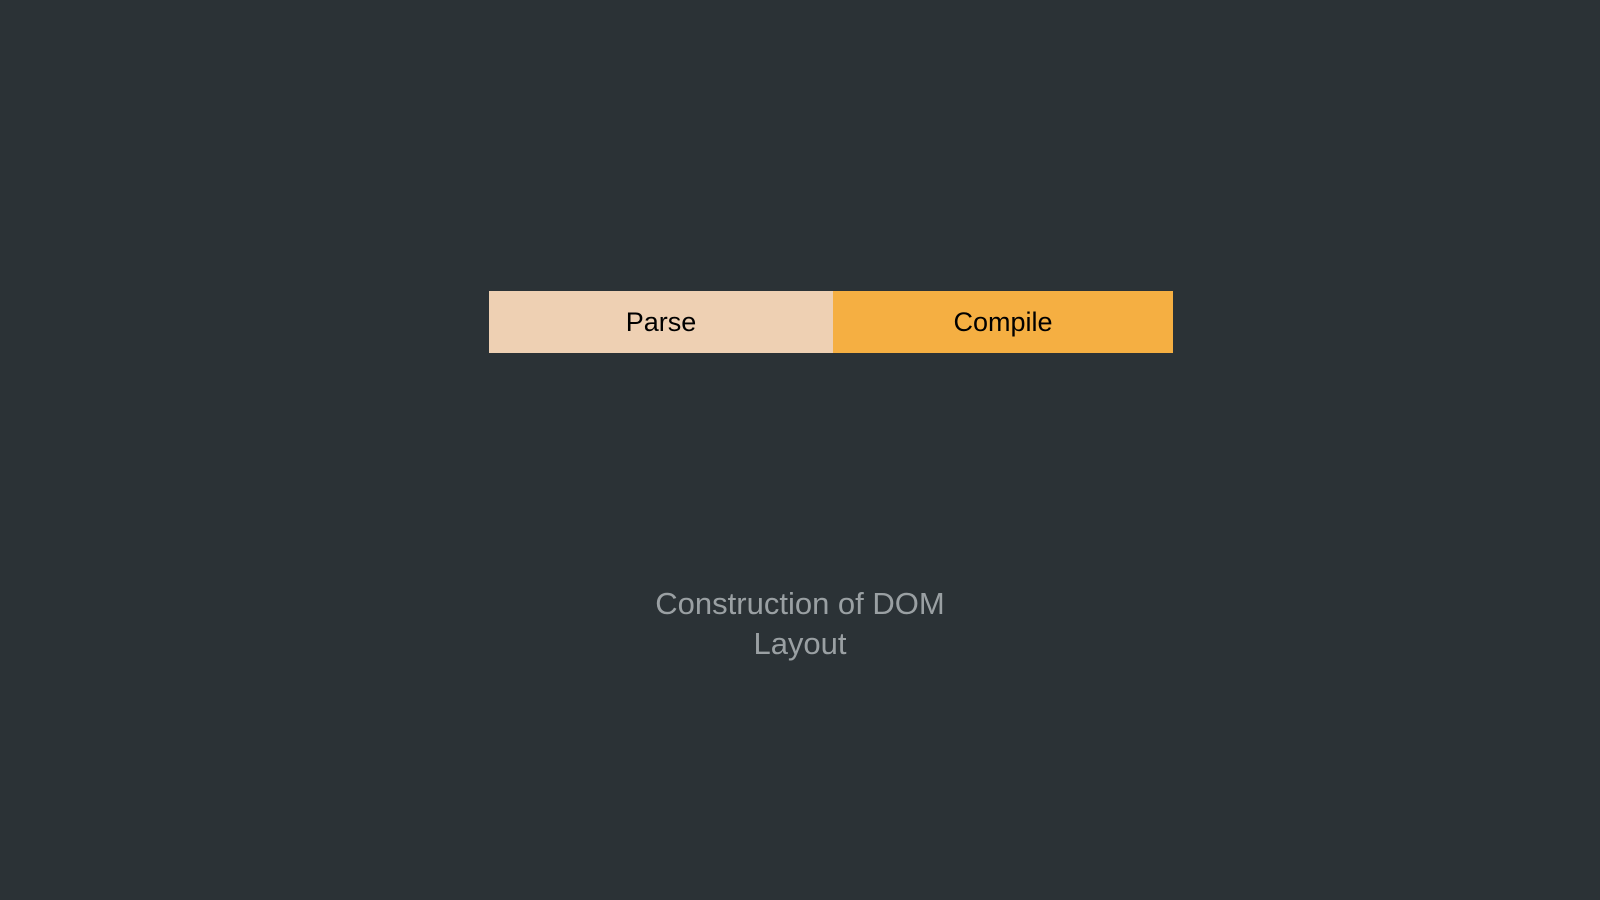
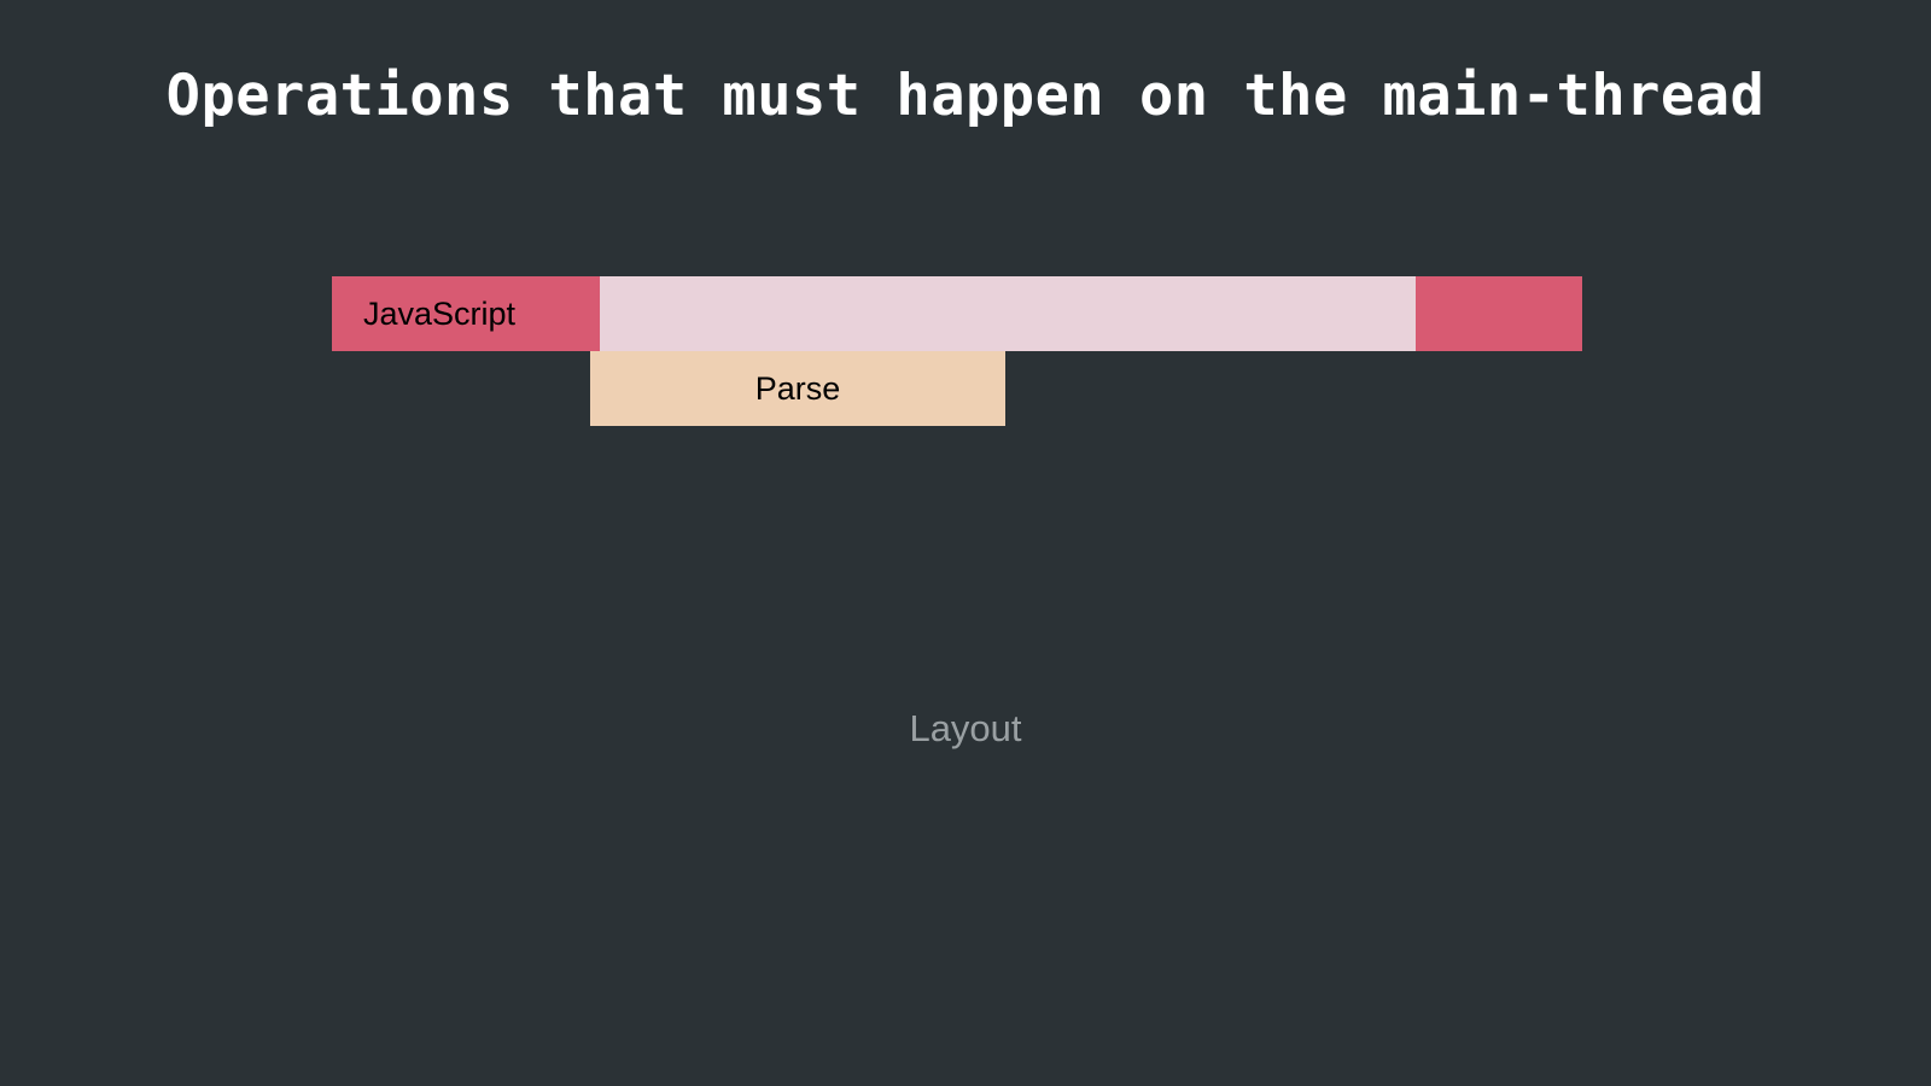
+ Operations that must happen on the main-thread
+ JavaScript
  Parse
- Compile
- Construction of DOM
  Layout
